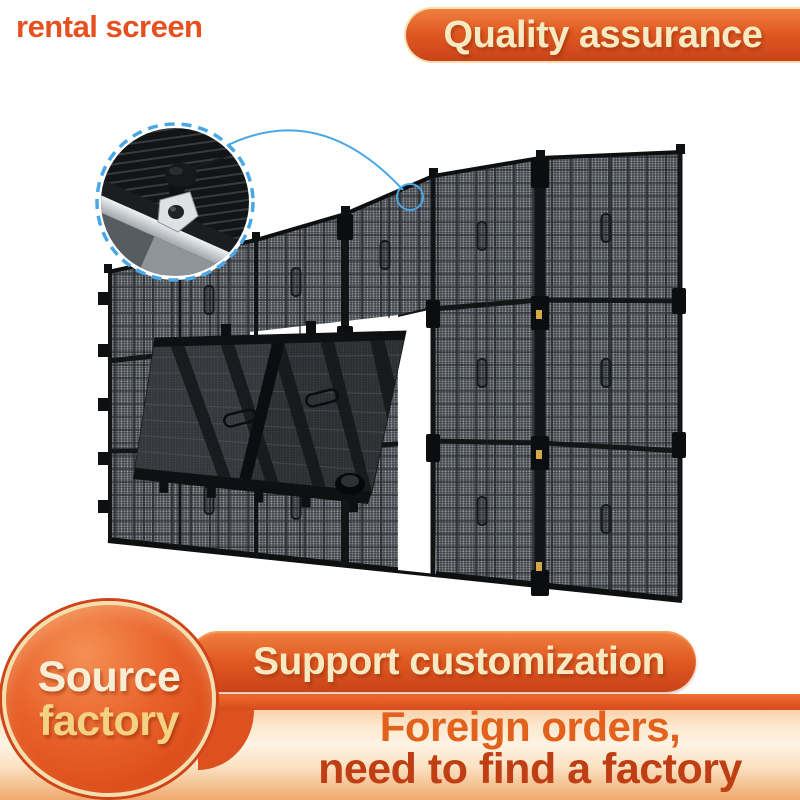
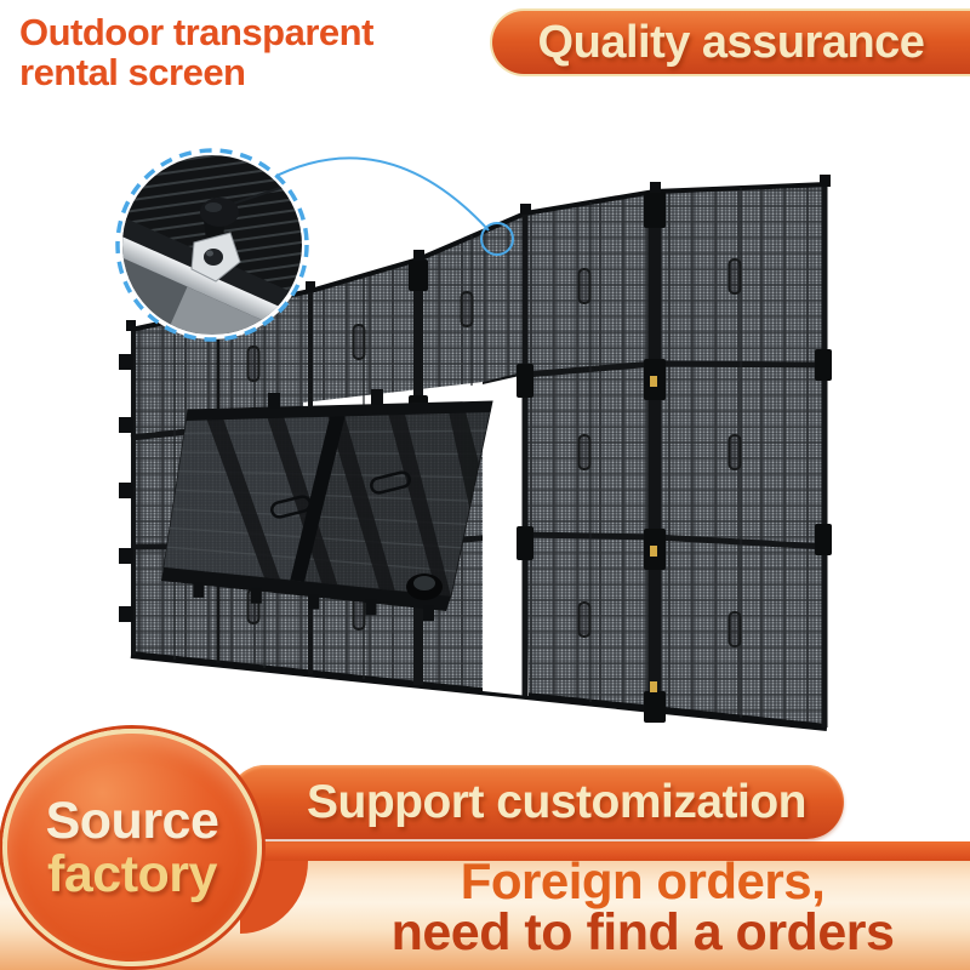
+ Outdoor transparent
  rental screen
  Quality assurance
  Support customization
  Foreign orders,
- need to find a factory
+ need to find a orders
  Source
  factory
